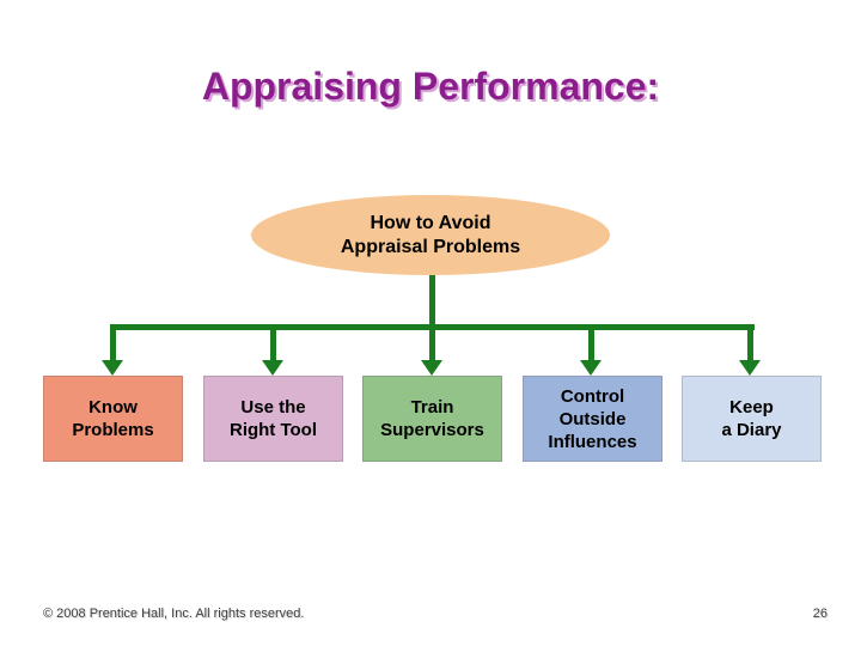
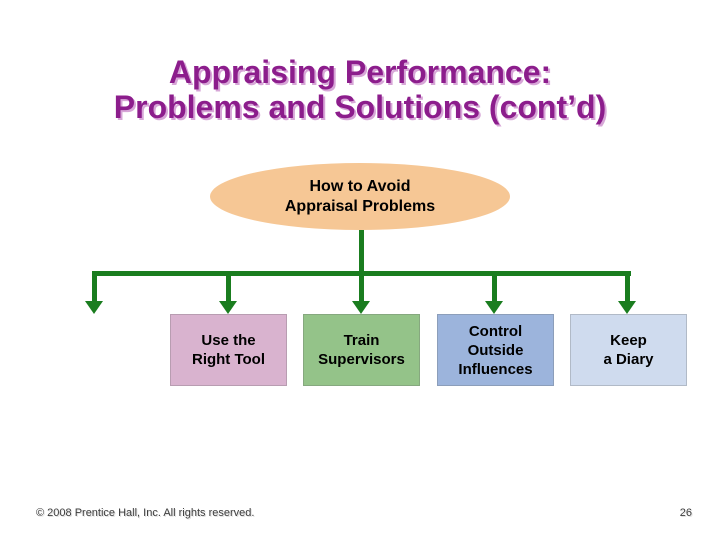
  Appraising Performance:
+ Problems and Solutions (cont’d)
  How to Avoid
  Appraisal Problems
- Know
- Problems
  Use the
  Right Tool
  Train
  Supervisors
  Control
  Outside
  Influences
  Keep
  a Diary
  © 2008 Prentice Hall, Inc. All rights reserved.
  26
